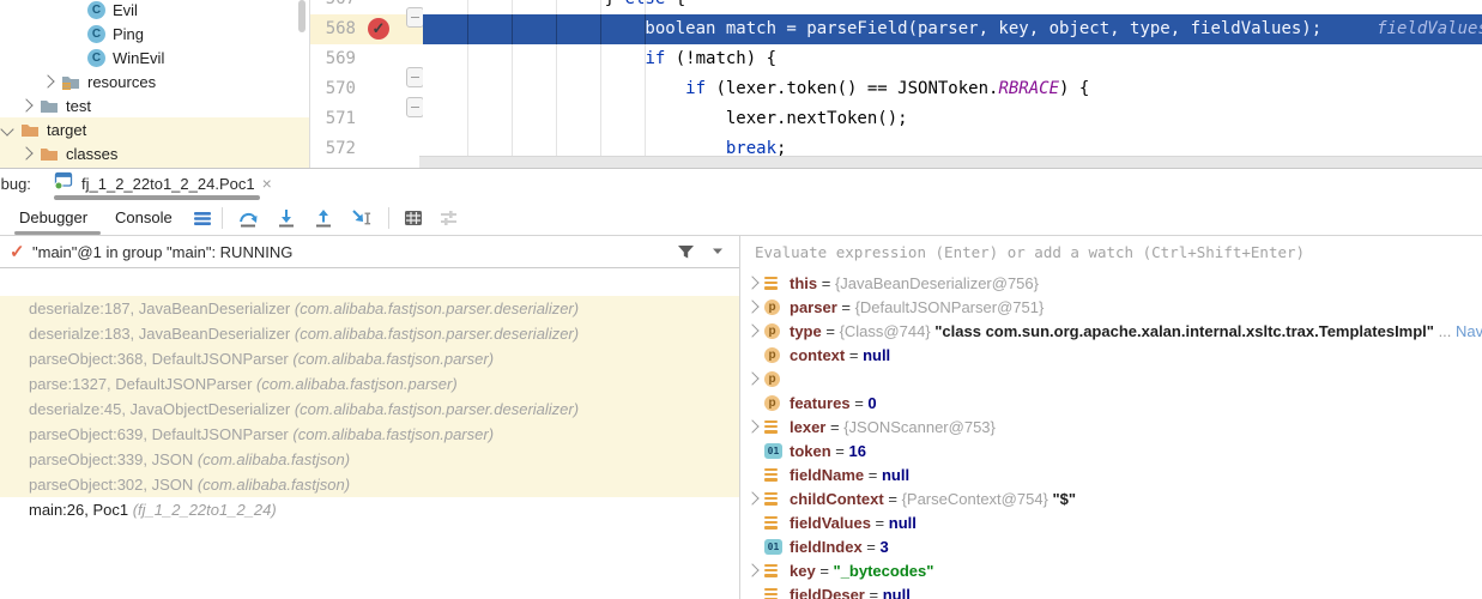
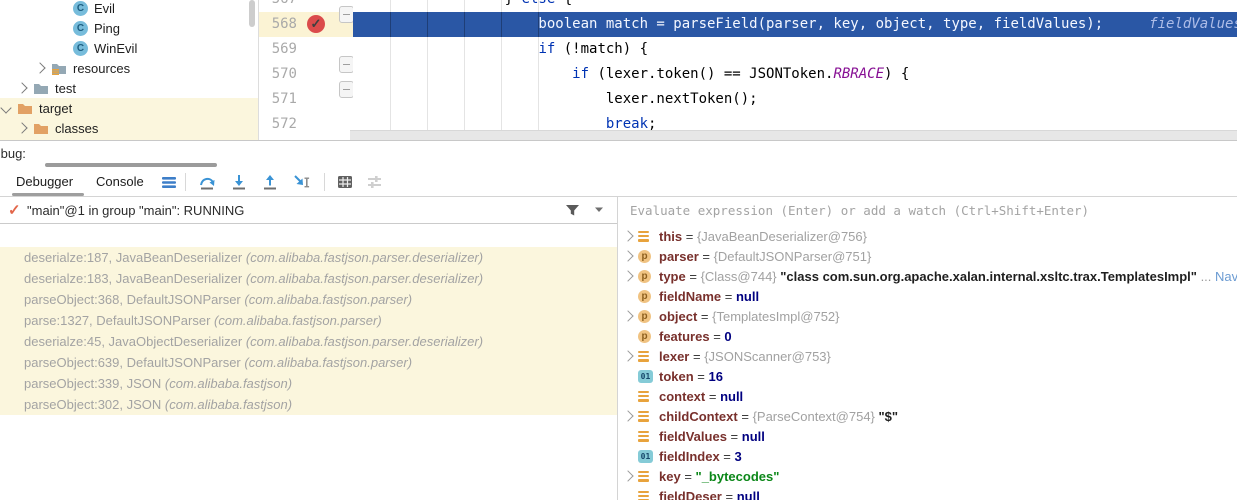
  C
  Evil
  C
  Ping
  C
  WinEvil
  resources
  test
  target
  classes
  568
  ✓
  569
  570
  571
  572
  boolean match = parseField(parser, key, object, type, fieldValues); fieldValue
  if (!match) {
  if (lexer.token() == JSONToken.RBRACE) {
  lexer.nextToken();
  break;
- fj_1_2_22to1_2_24.Poc1
- ×
  Debugger
  Console
  ✓
  "main"@1 in group "main": RUNNING
  deserialze:187, JavaBeanDeserializer (com.alibaba.fastjson.parser.deserializer)
  deserialze:183, JavaBeanDeserializer (com.alibaba.fastjson.parser.deserializer)
  parseObject:368, DefaultJSONParser (com.alibaba.fastjson.parser)
  parse:1327, DefaultJSONParser (com.alibaba.fastjson.parser)
  deserialze:45, JavaObjectDeserializer (com.alibaba.fastjson.parser.deserializer)
  parseObject:639, DefaultJSONParser (com.alibaba.fastjson.parser)
  parseObject:339, JSON (com.alibaba.fastjson)
  parseObject:302, JSON (com.alibaba.fastjson)
- main:26, Poc1 (fj_1_2_22to1_2_24)
  Evaluate expression (Enter) or add a watch (Ctrl+Shift+Enter)
  this = {JavaBeanDeserializer@756}
  p
  parser = {DefaultJSONParser@751}
  p
  type = {Class@744} "class com.sun.org.apache.xalan.internal.xsltc.trax.TemplatesImpl" ... Nav
  p
- context = null
+ fieldName = null
  p
+ object = {TemplatesImpl@752}
  p
  features = 0
  lexer = {JSONScanner@753}
  01
  token = 16
- fieldName = null
+ context = null
  childContext = {ParseContext@754} "$"
  fieldValues = null
  01
  fieldIndex = 3
  key = "_bytecodes"
  fieldDeser = null
